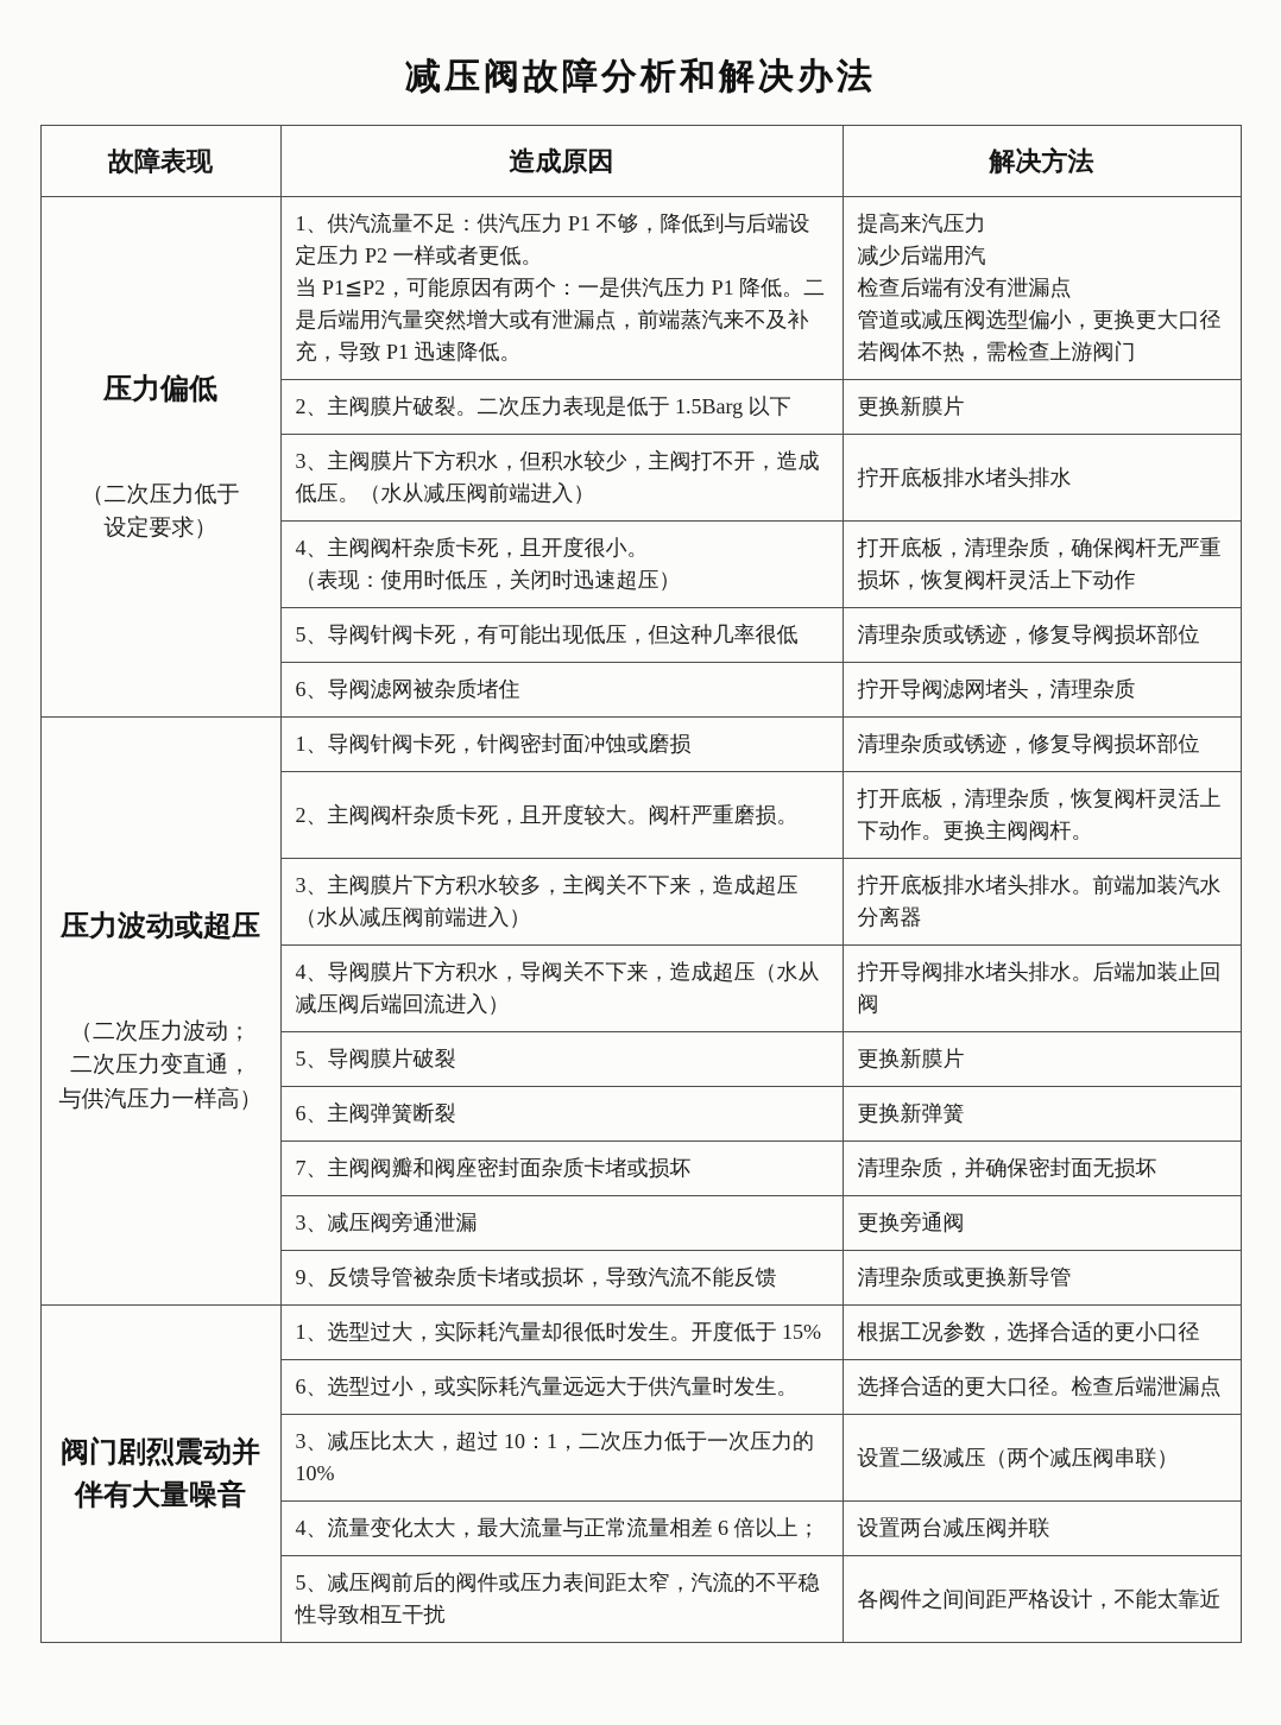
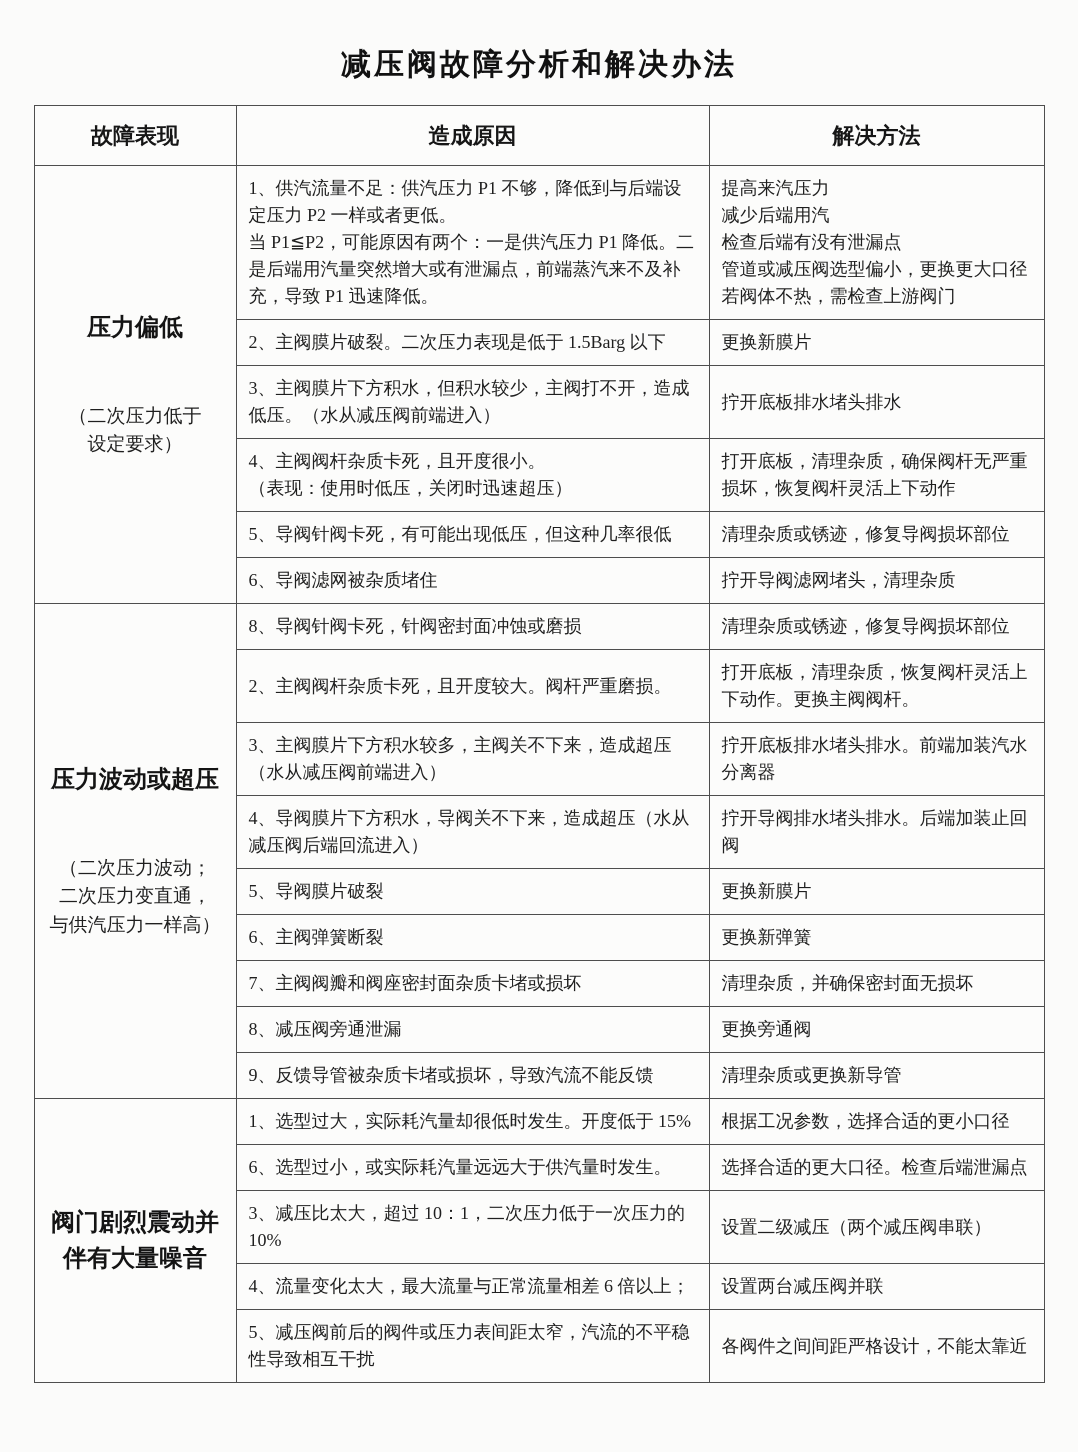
  减压阀故障分析和解决办法
  故障表现	造成原因	解决方法
  压力偏低 （二次压力低于 设定要求）	1、供汽流量不足：供汽压力 P1 不够，降低到与后端设定压力 P2 一样或者更低。 当 P1≦P2，可能原因有两个：一是供汽压力 P1 降低。二是后端用汽量突然增大或有泄漏点，前端蒸汽来不及补充，导致 P1 迅速降低。	提高来汽压力 减少后端用汽 检查后端有没有泄漏点 管道或减压阀选型偏小，更换更大口径 若阀体不热，需检查上游阀门
  2、主阀膜片破裂。二次压力表现是低于 1.5Barg 以下	更换新膜片
  3、主阀膜片下方积水，但积水较少，主阀打不开，造成低压。（水从减压阀前端进入）	拧开底板排水堵头排水
  4、主阀阀杆杂质卡死，且开度很小。 （表现：使用时低压，关闭时迅速超压）	打开底板，清理杂质，确保阀杆无严重损坏，恢复阀杆灵活上下动作
  5、导阀针阀卡死，有可能出现低压，但这种几率很低	清理杂质或锈迹，修复导阀损坏部位
  6、导阀滤网被杂质堵住	拧开导阀滤网堵头，清理杂质
- 压力波动或超压 （二次压力波动； 二次压力变直通， 与供汽压力一样高）	1、导阀针阀卡死，针阀密封面冲蚀或磨损	清理杂质或锈迹，修复导阀损坏部位
+ 压力波动或超压 （二次压力波动； 二次压力变直通， 与供汽压力一样高）	8、导阀针阀卡死，针阀密封面冲蚀或磨损	清理杂质或锈迹，修复导阀损坏部位
  2、主阀阀杆杂质卡死，且开度较大。阀杆严重磨损。	打开底板，清理杂质，恢复阀杆灵活上下动作。更换主阀阀杆。
  3、主阀膜片下方积水较多，主阀关不下来，造成超压（水从减压阀前端进入）	拧开底板排水堵头排水。前端加装汽水分离器
  4、导阀膜片下方积水，导阀关不下来，造成超压（水从减压阀后端回流进入）	拧开导阀排水堵头排水。后端加装止回阀
  5、导阀膜片破裂	更换新膜片
  6、主阀弹簧断裂	更换新弹簧
  7、主阀阀瓣和阀座密封面杂质卡堵或损坏	清理杂质，并确保密封面无损坏
- 3、减压阀旁通泄漏	更换旁通阀
+ 8、减压阀旁通泄漏	更换旁通阀
  9、反馈导管被杂质卡堵或损坏，导致汽流不能反馈	清理杂质或更换新导管
  阀门剧烈震动并 伴有大量噪音	1、选型过大，实际耗汽量却很低时发生。开度低于 15%	根据工况参数，选择合适的更小口径
  6、选型过小，或实际耗汽量远远大于供汽量时发生。	选择合适的更大口径。检查后端泄漏点
  3、减压比太大，超过 10：1，二次压力低于一次压力的 10%	设置二级减压（两个减压阀串联）
  4、流量变化太大，最大流量与正常流量相差 6 倍以上；	设置两台减压阀并联
  5、减压阀前后的阀件或压力表间距太窄，汽流的不平稳性导致相互干扰	各阀件之间间距严格设计，不能太靠近
